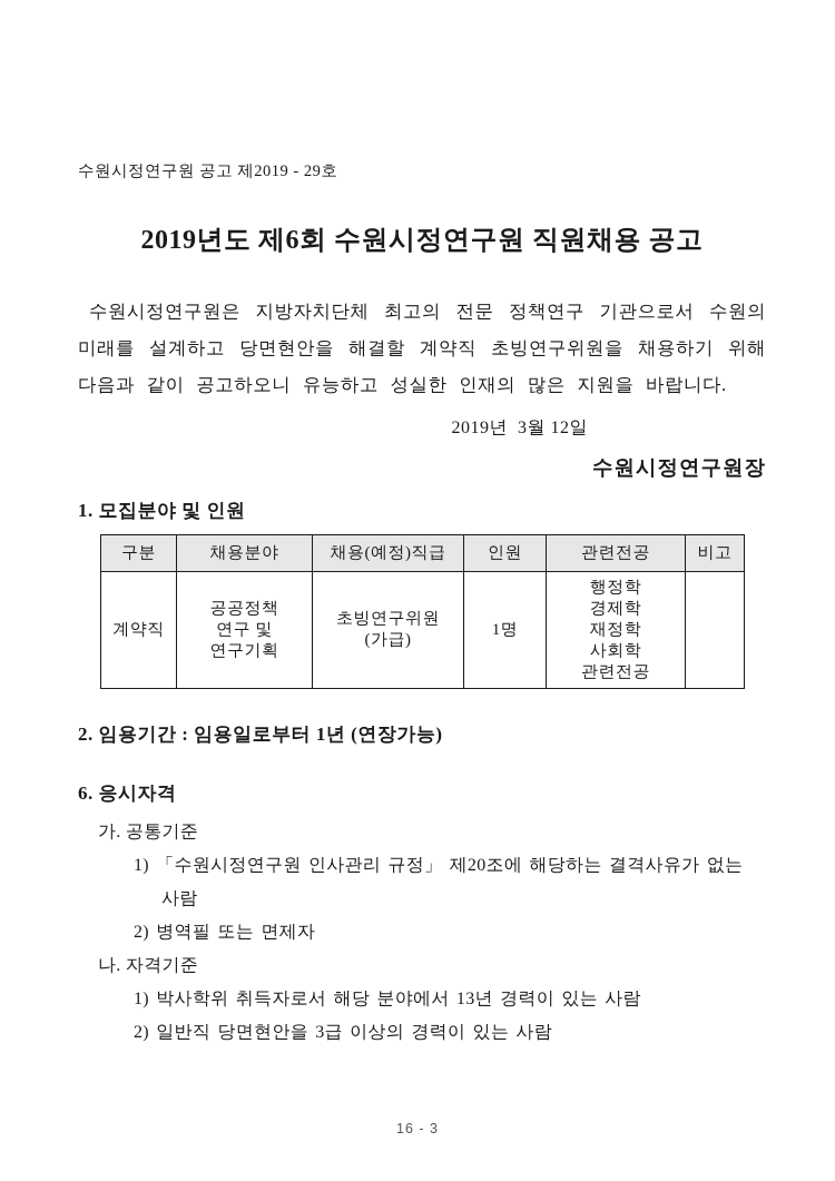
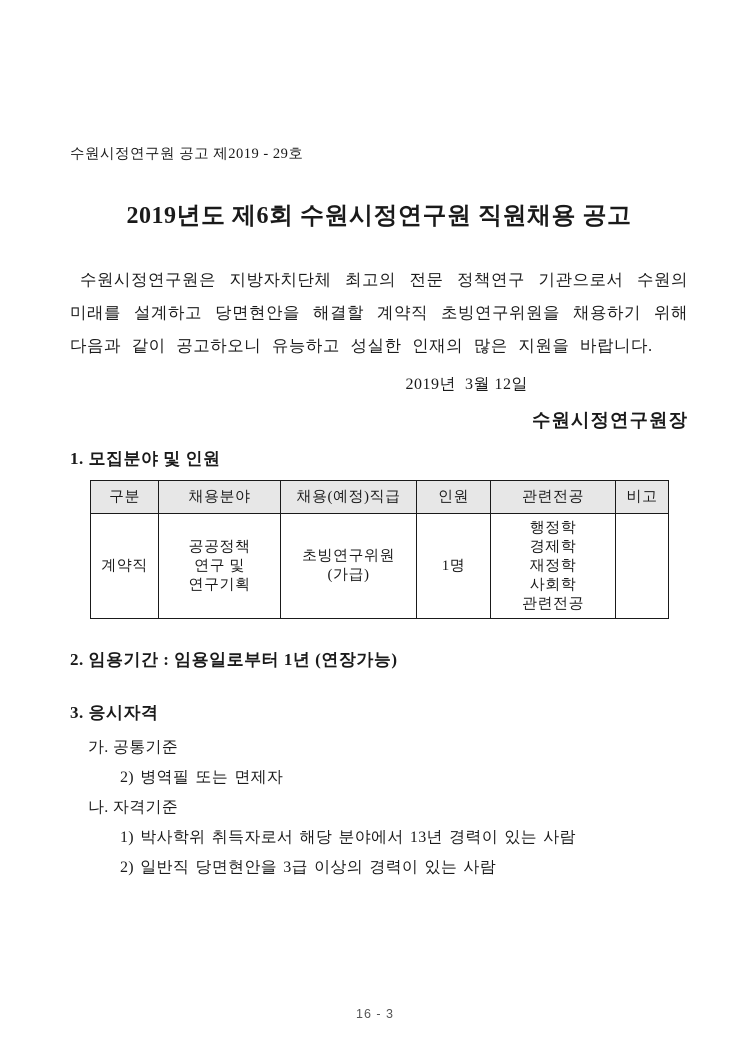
  수원시정연구원 공고 제2019 - 29호
  2019년도 제6회 수원시정연구원 직원채용 공고
  수원시정연구원은 지방자치단체 최고의 전문 정책연구 기관으로서 수원의 미래를 설계하고 당면현안을 해결할 계약직 초빙연구위원을 채용하기 위해 다음과 같이 공고하오니 유능하고 성실한 인재의 많은 지원을 바랍니다.
  2019년 3월 12일
  수원시정연구원장
  1. 모집분야 및 인원
  구분	채용분야	채용(예정)직급	인원	관련전공	비고
  계약직	공공정책 연구 및 연구기획	초빙연구위원 (가급)	1명	행정학 경제학 재정학 사회학 관련전공
  2. 임용기간 : 임용일로부터 1년 (연장가능)
- 6. 응시자격
+ 3. 응시자격
  가. 공통기준
- 1) 「수원시정연구원 인사관리 규정」 제20조에 해당하는 결격사유가 없는 사람
  2) 병역필 또는 면제자
  나. 자격기준
  1) 박사학위 취득자로서 해당 분야에서 13년 경력이 있는 사람
  2) 일반직 당면현안을 3급 이상의 경력이 있는 사람
  16 - 3
